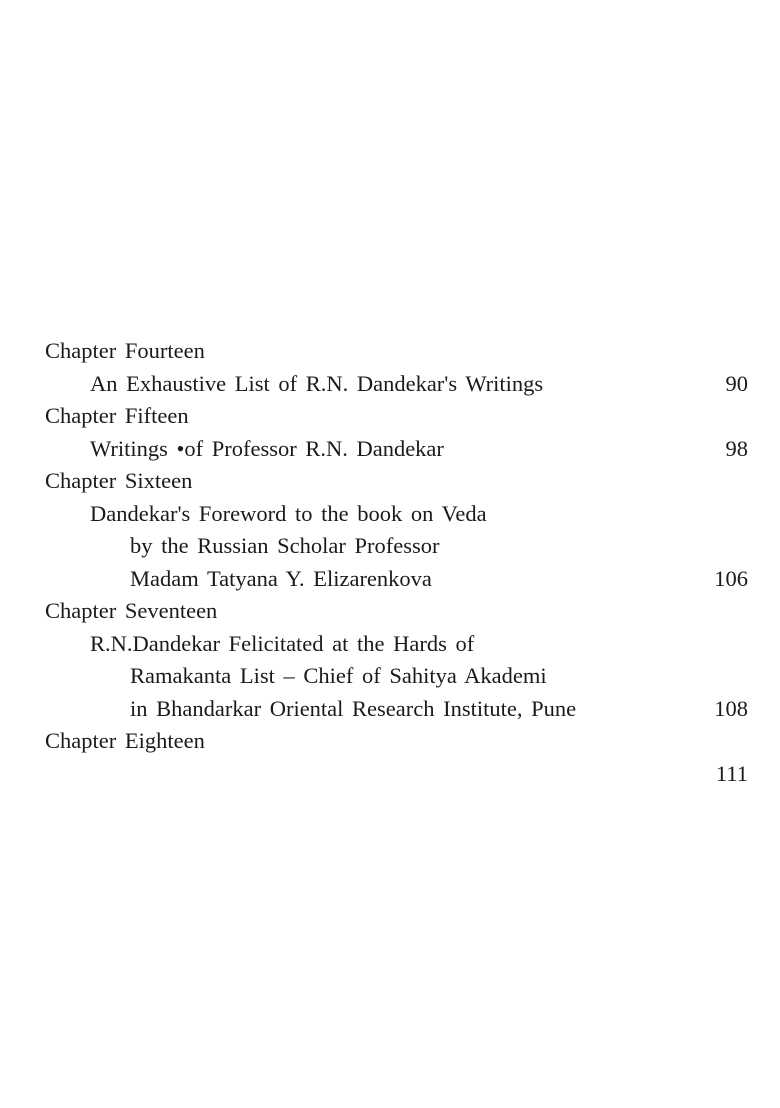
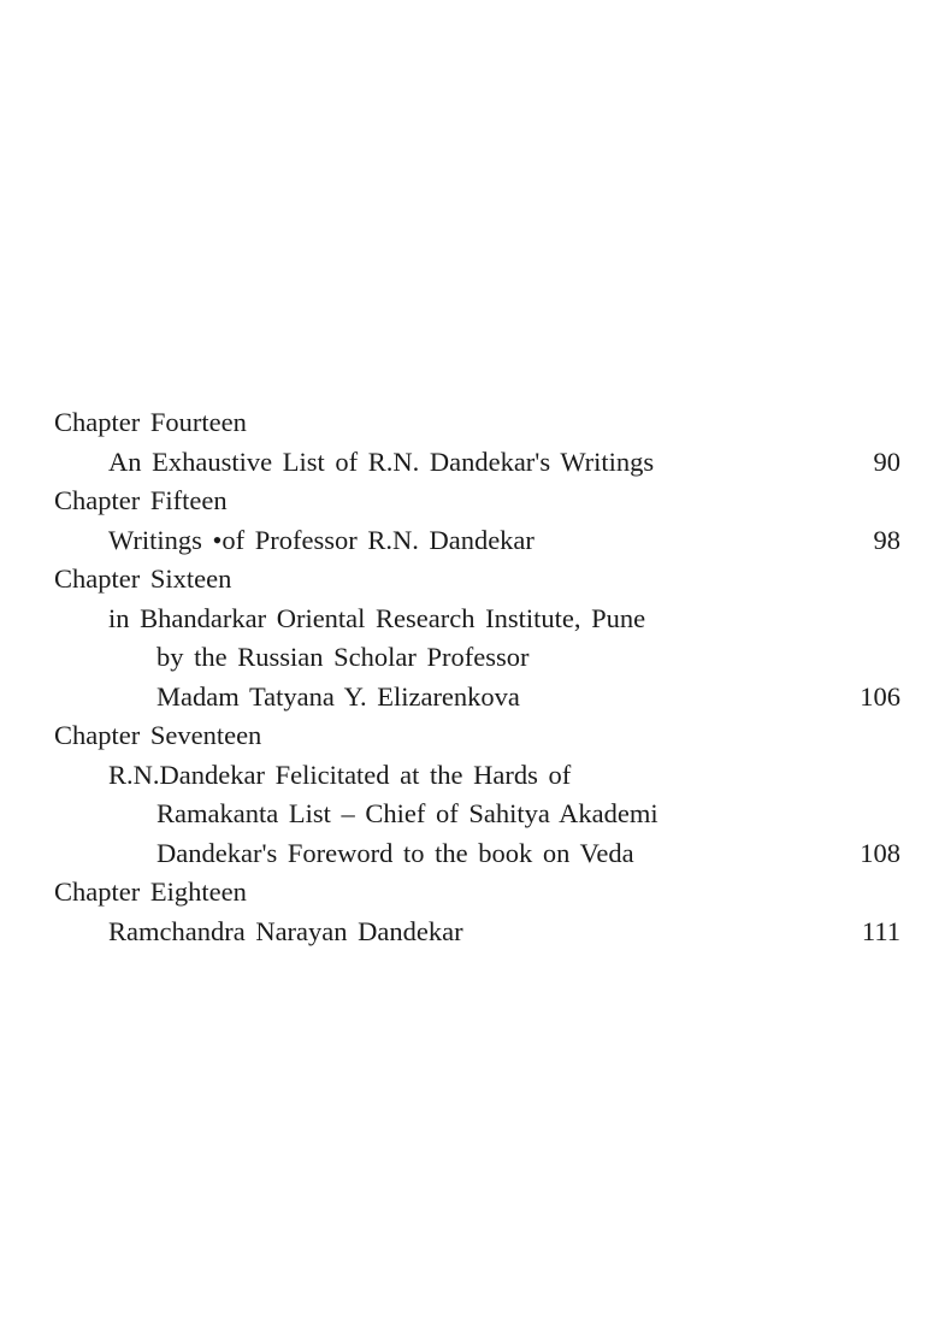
  Chapter Fourteen
  An Exhaustive List of R.N. Dandekar's Writings
  90
  Chapter Fifteen
  Writings •of Professor R.N. Dandekar
  98
  Chapter Sixteen
- Dandekar's Foreword to the book on Veda
+ in Bhandarkar Oriental Research Institute, Pune
  by the Russian Scholar Professor
  Madam Tatyana Y. Elizarenkova
  106
  Chapter Seventeen
  R.N.Dandekar Felicitated at the Hards of
  Ramakanta List – Chief of Sahitya Akademi
- in Bhandarkar Oriental Research Institute, Pune
+ Dandekar's Foreword to the book on Veda
  108
  Chapter Eighteen
+ Ramchandra Narayan Dandekar
  111
